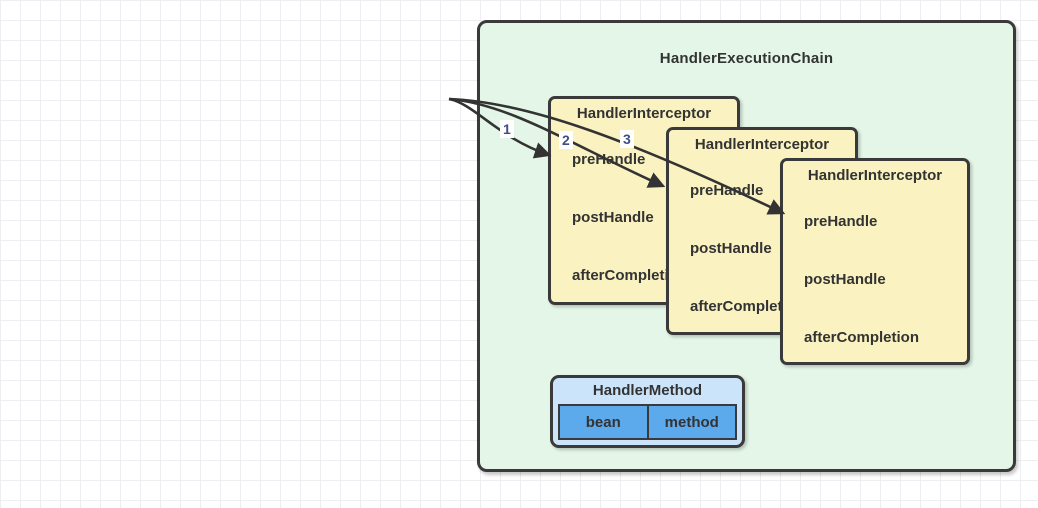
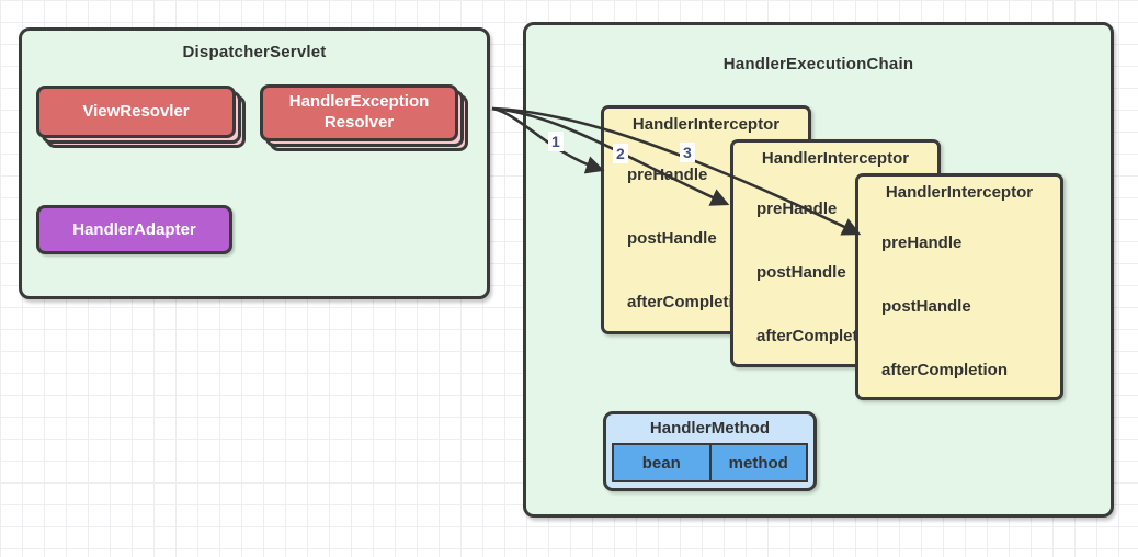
+ DispatcherServlet
+ ViewResovler
+ HandlerException Resolver
+ HandlerAdapter
  HandlerExecutionChain
  HandlerInterceptor
  preHandle
  postHandle
  afterComplet
  HandlerInterceptor
  preHadle
  postHandle
  afterComple
  HandlerInterceptor
  preHandle
  postHandle
  afterCompletion
  HandlerMethod
  bean
  method
  1
  2
  3
